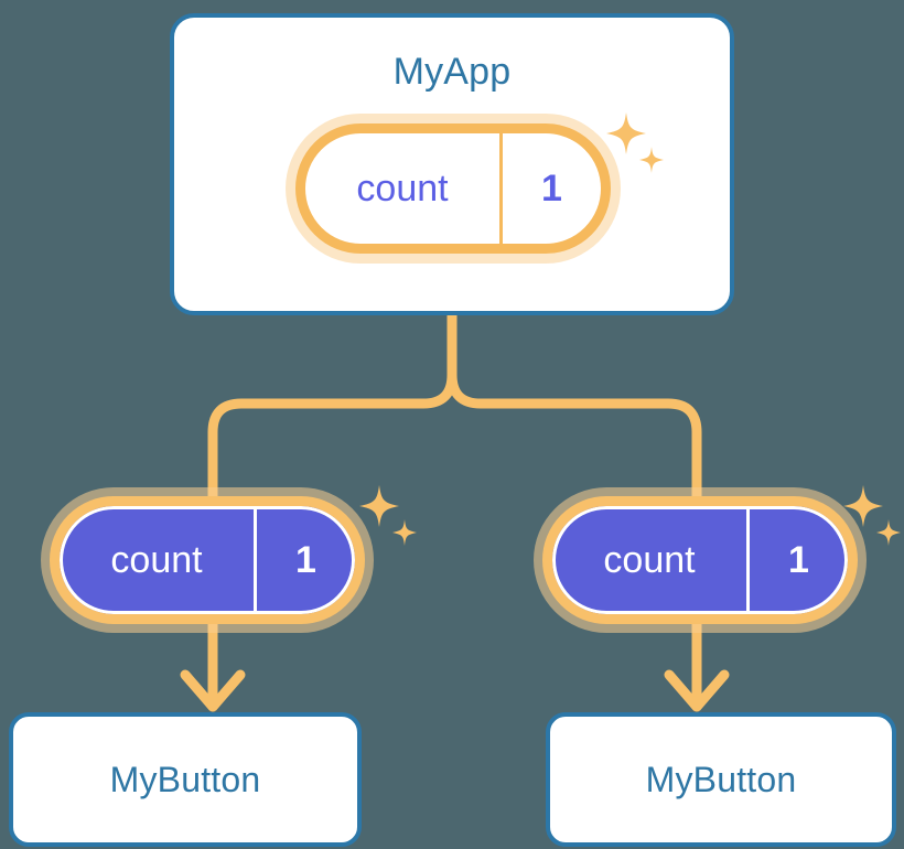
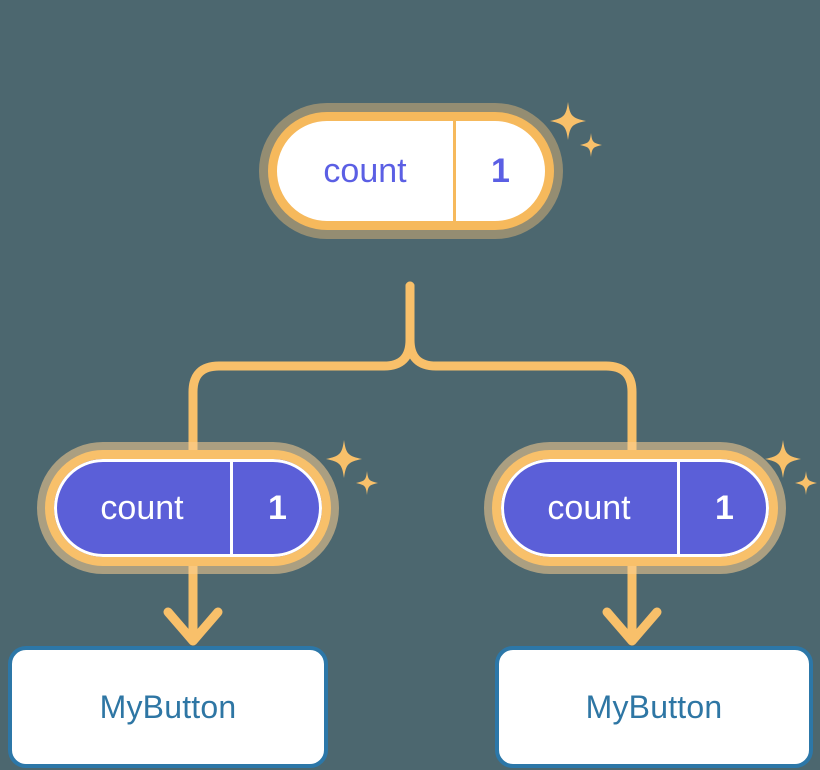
- MyApp
  count
  1
  count
  1
  MyButton
  count
  1
  MyButton
